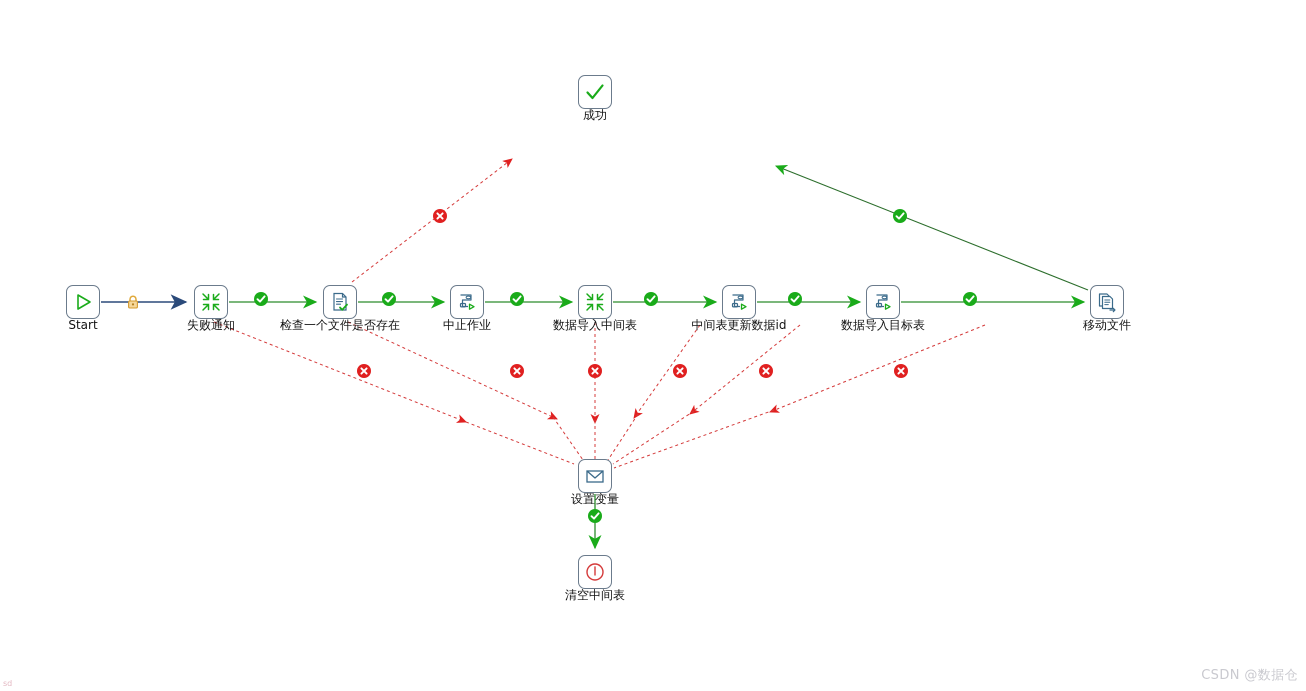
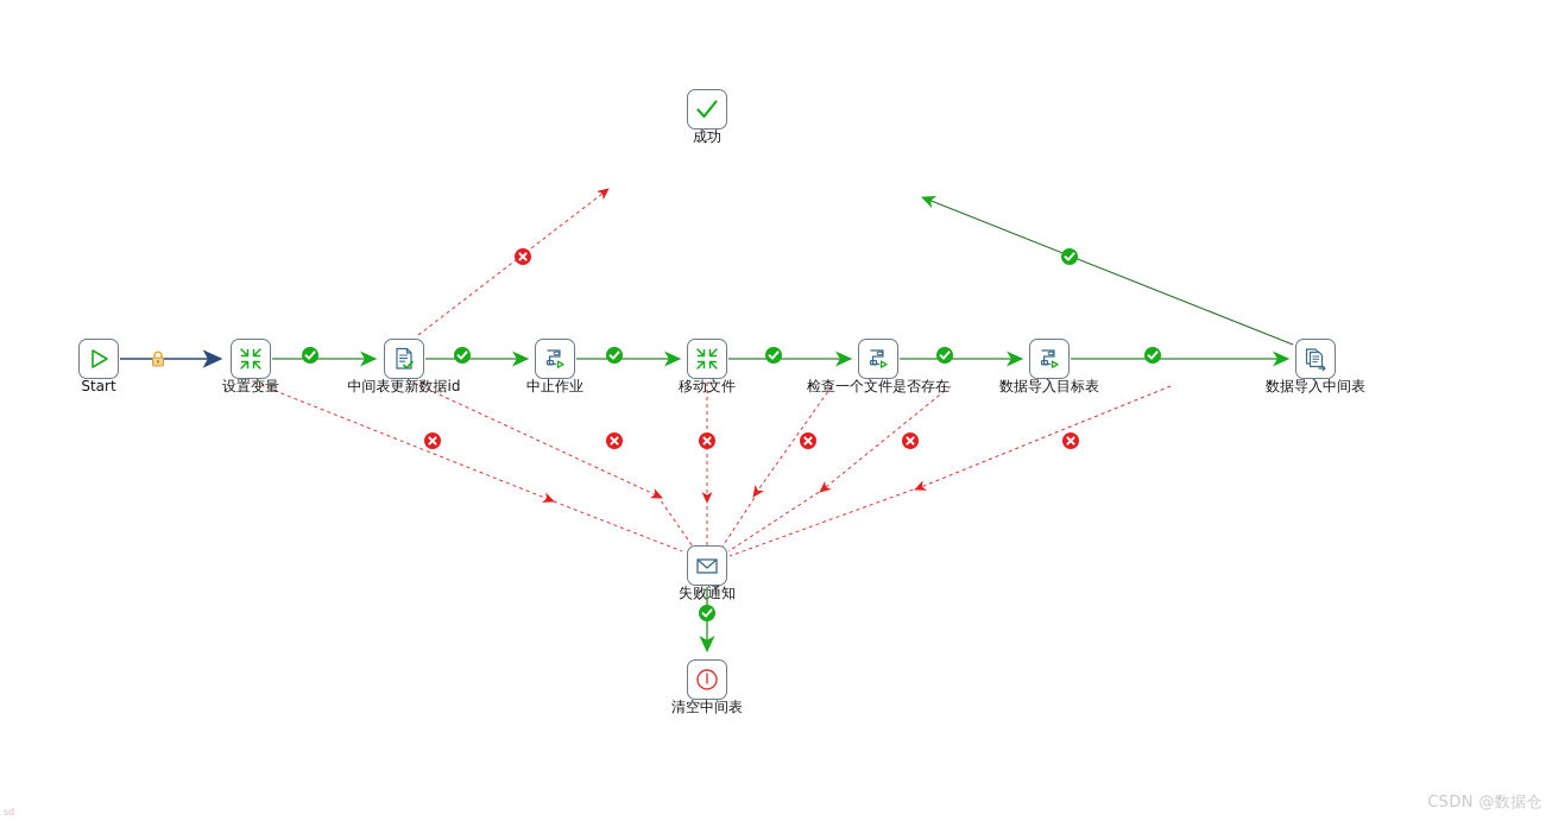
  Start
- 失败通知
+ 设置变量
- 检查一个文件是否存在
+ 中间表更新数据id
  中止作业
- 数据导入中间表
+ 移动文件
- 中间表更新数据id
+ 检查一个文件是否存在
  数据导入目标表
- 移动文件
+ 数据导入中间表
  成功
- 设置变量
+ 失败通知
  清空中间表
  sd
  CSDN @数据仓
